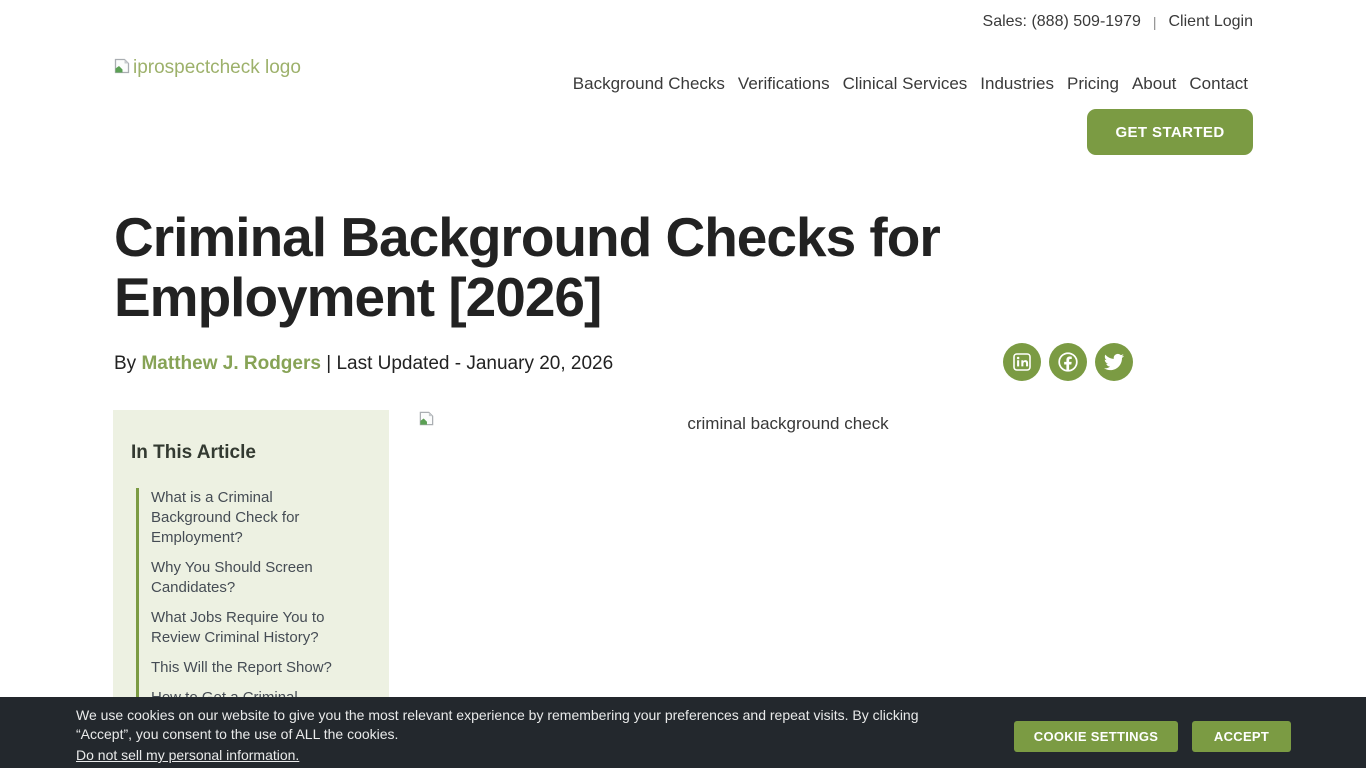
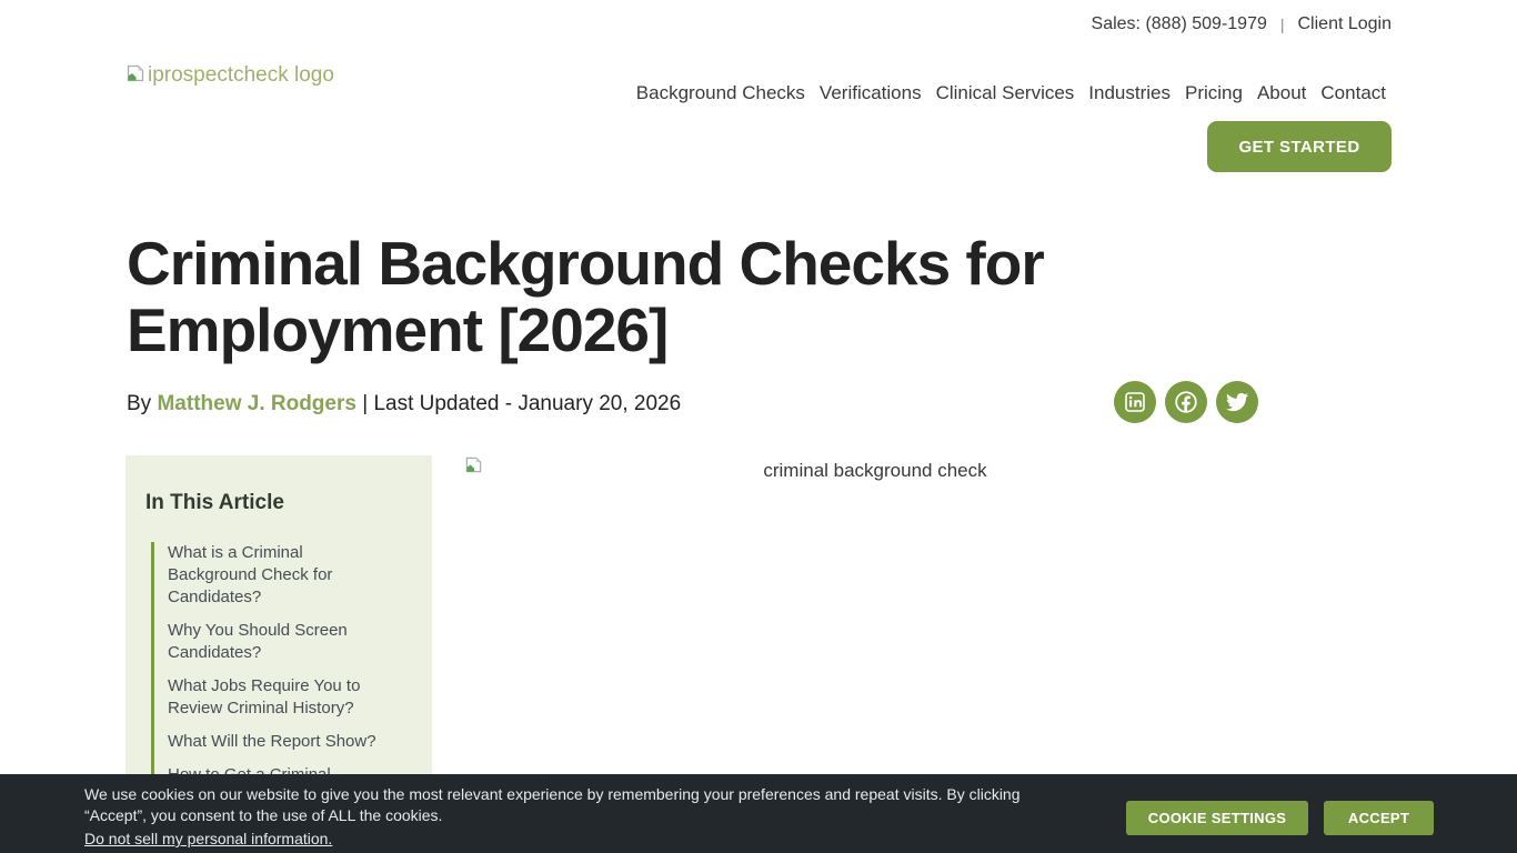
  Sales: (888) 509-1979
  |
  Client Login
  iprospectcheck logo
  Background Checks
  Verifications
  Clinical Services
  Industries
  Pricing
  About
  Contact
  GET STARTED
  Criminal Background Checks for Employment [2026]
  By Matthew J. Rodgers | Last Updated - January 20, 2026
  In This Article
- What is a Criminal Background Check for Employment?
+ What is a Criminal Background Check for Candidates?
  Why You Should Screen Candidates?
  What Jobs Require You to Review Criminal History?
- This Will the Report Show?
+ What Will the Report Show?
  criminal background check
  We use cookies on our website to give you the most relevant experience by remembering your preferences and repeat visits. By clicking “Accept”, you consent to the use of ALL the cookies.
  Do not sell my personal information.
  COOKIE SETTINGS
  ACCEPT
